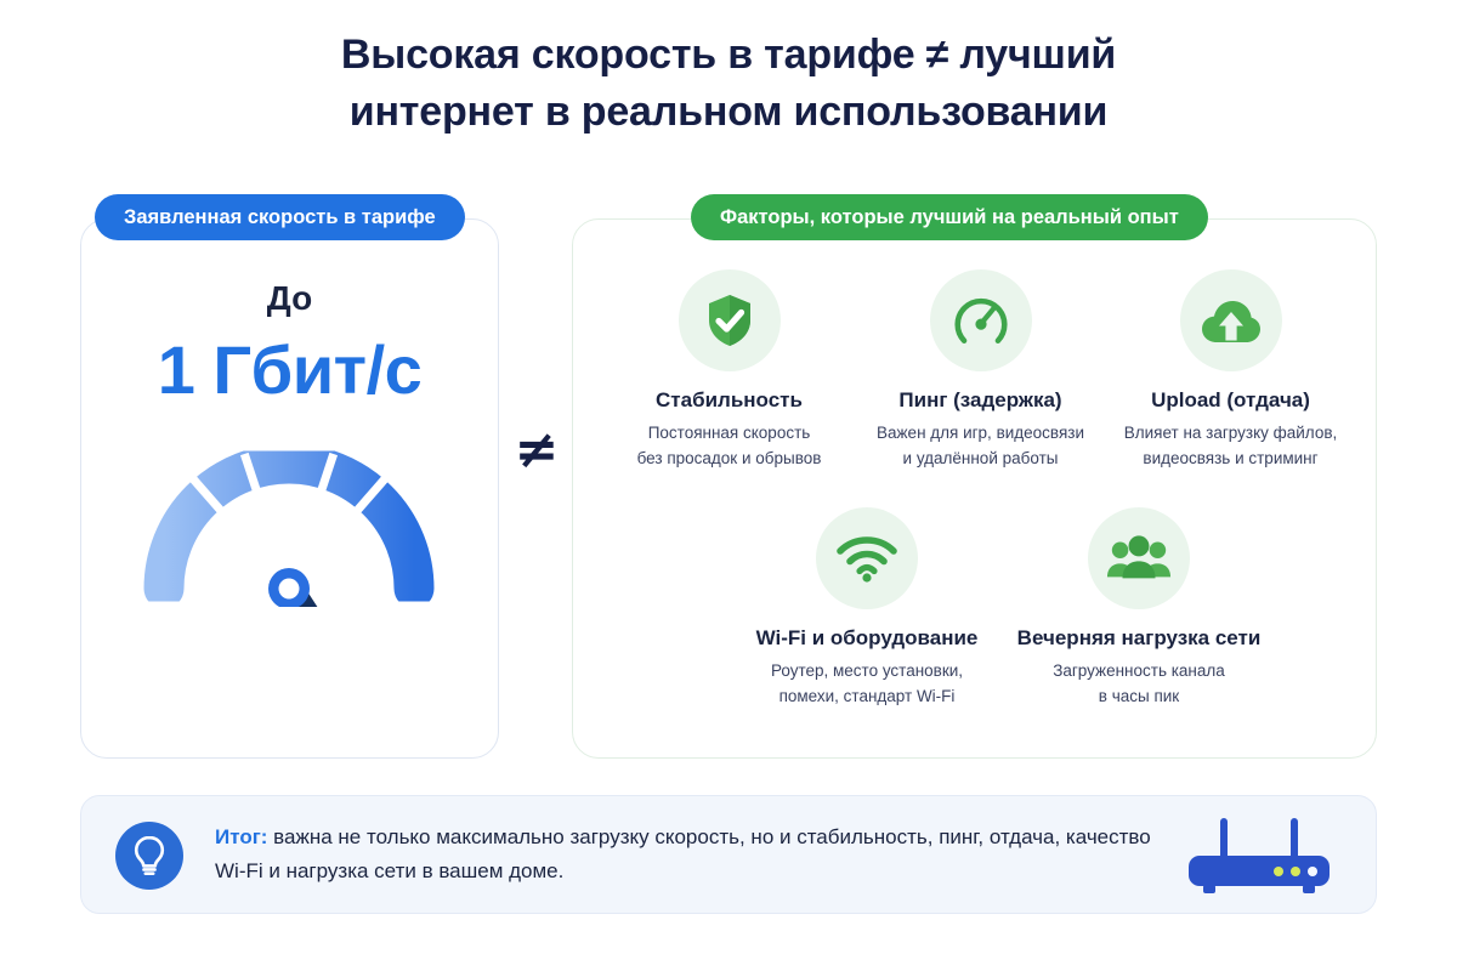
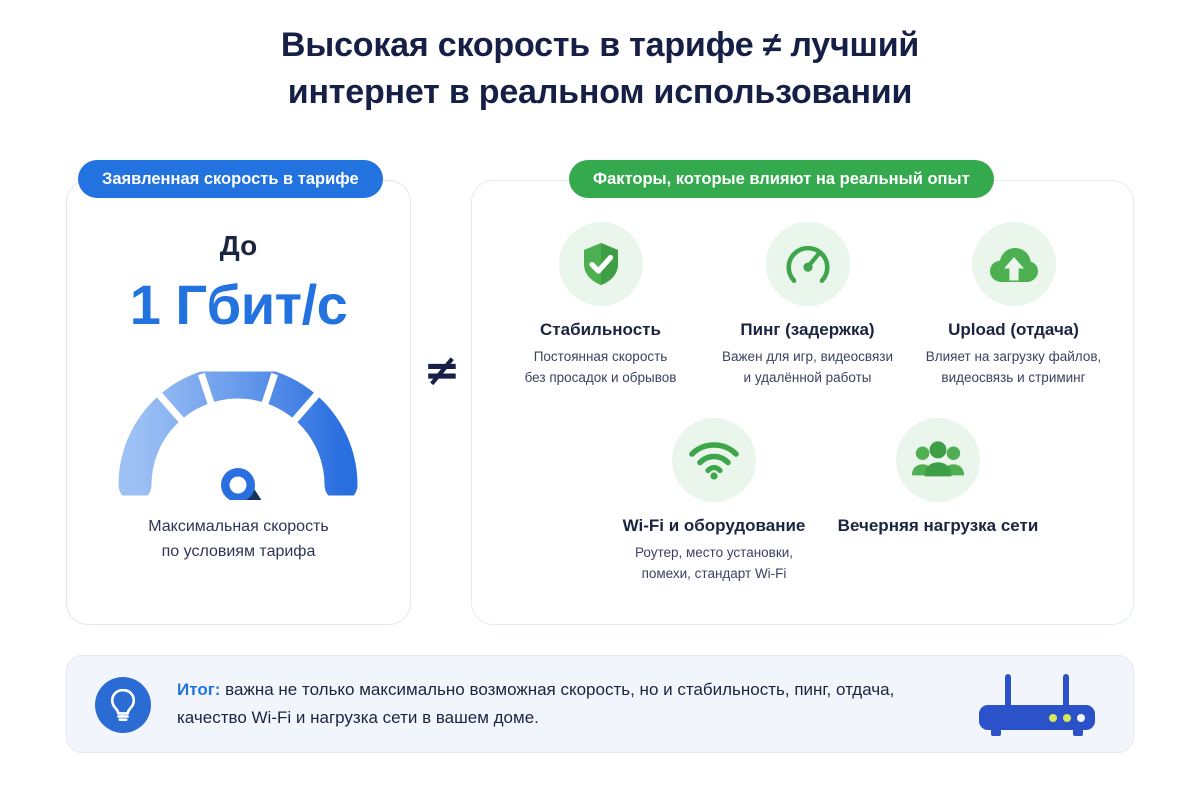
  Высокая скорость в тарифе ≠ лучший
  интернет в реальном использовании
  Заявленная скорость в тарифе
  До
  1 Гбит/с
+ Максимальная скорость
+ по условиям тарифа
  ≠
- Факторы, которые лучший на реальный опыт
+ Факторы, которые влияют на реальный опыт
  Стабильность
  Постоянная скорость
  без просадок и обрывов
  Пинг (задержка)
  Важен для игр, видеосвязи
  и удалённой работы
  Upload (отдача)
  Влияет на загрузку файлов,
  видеосвязь и стриминг
  Wi-Fi и оборудование
  Роутер, место установки,
  помехи, стандарт Wi-Fi
  Вечерняя нагрузка сети
- Загруженность канала
- в часы пик
- Итог: важна не только максимально загрузку скорость, но и стабильность, пинг, отдача, качество Wi-Fi и нагрузка сети в вашем доме.
+ Итог: важна не только максимально возможная скорость, но и стабильность, пинг, отдача, качество Wi-Fi и нагрузка сети в вашем доме.
